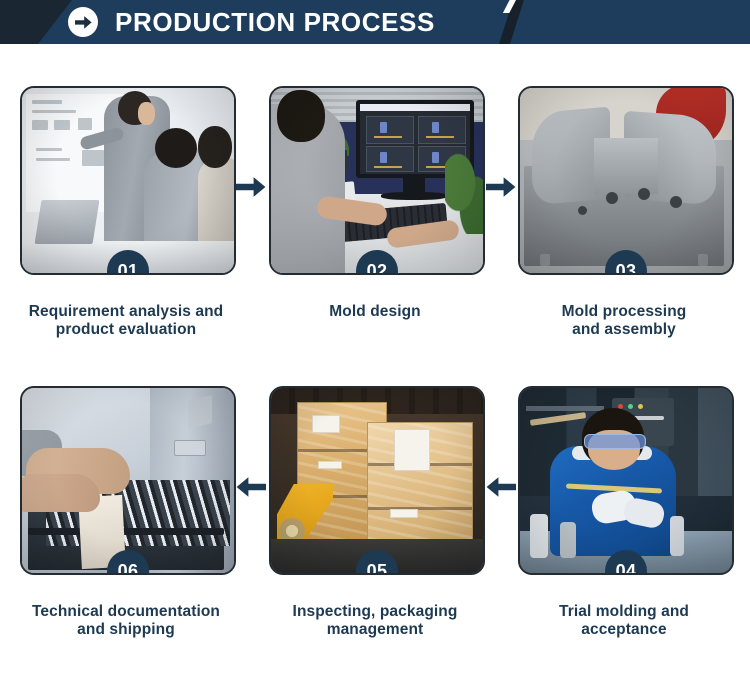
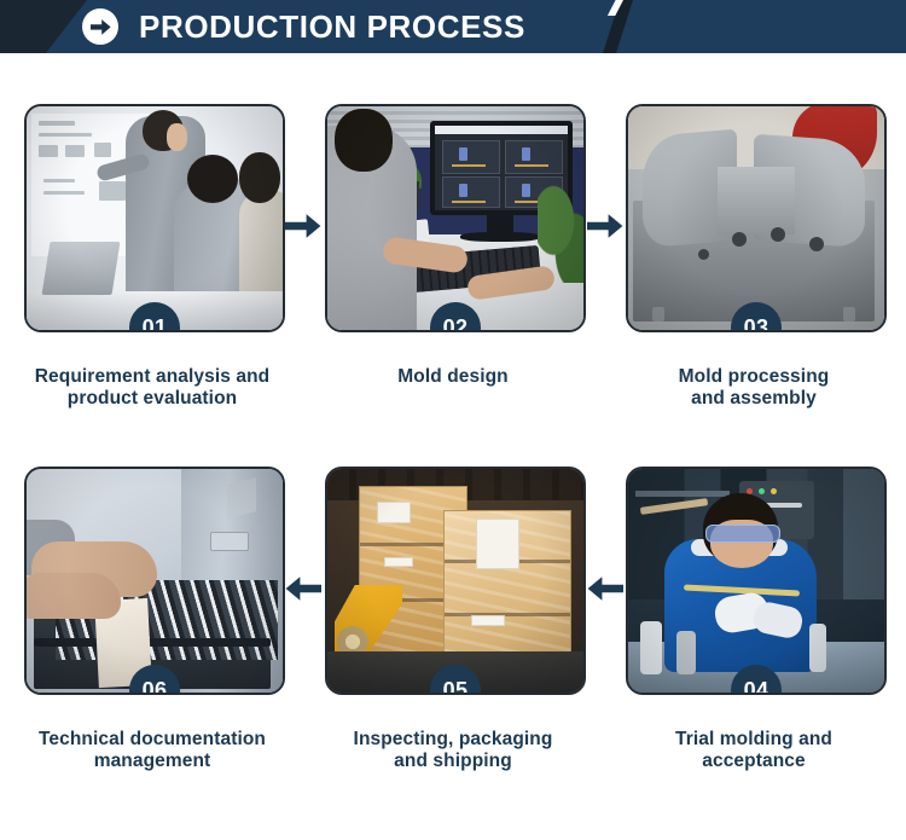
  PRODUCTION PROCESS
  01
  Requirement analysis and
  product evaluation
  02
  Mold design
  03
  Mold processing
  and assembly
  06
  Technical documentation
- and shipping
+ management
  05
  Inspecting, packaging
- management
+ and shipping
  04
  Trial molding and
  acceptance
